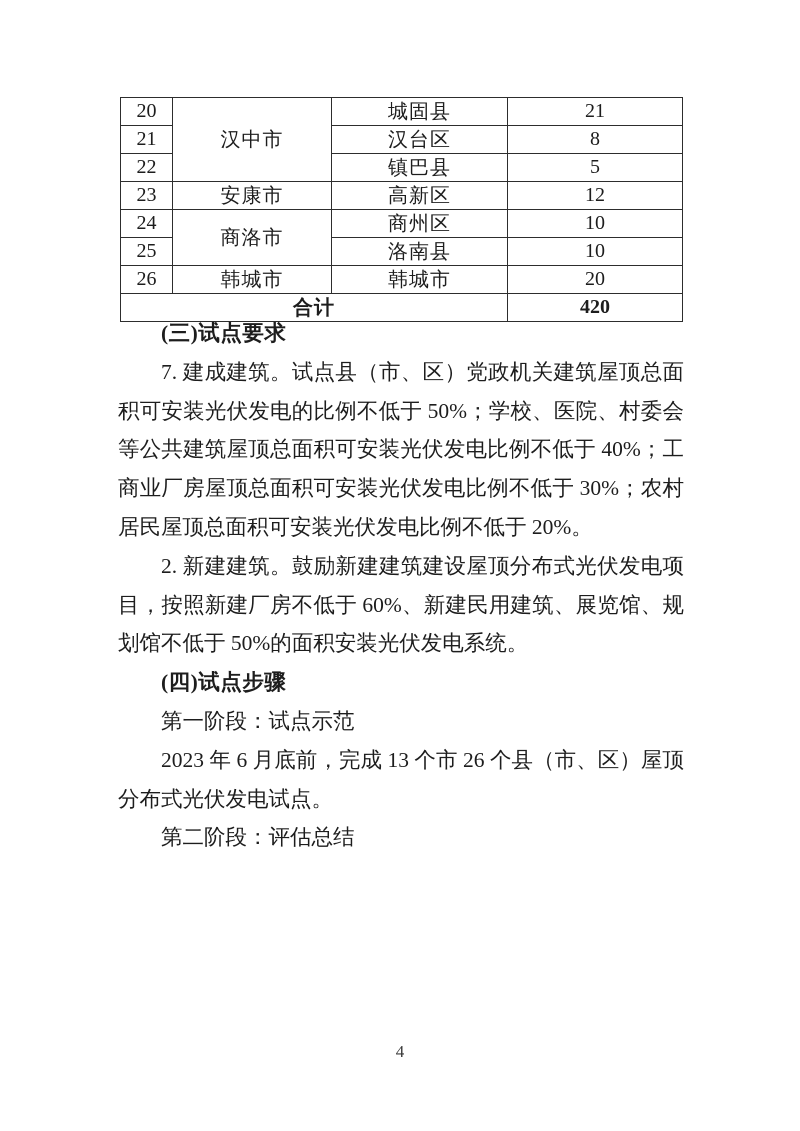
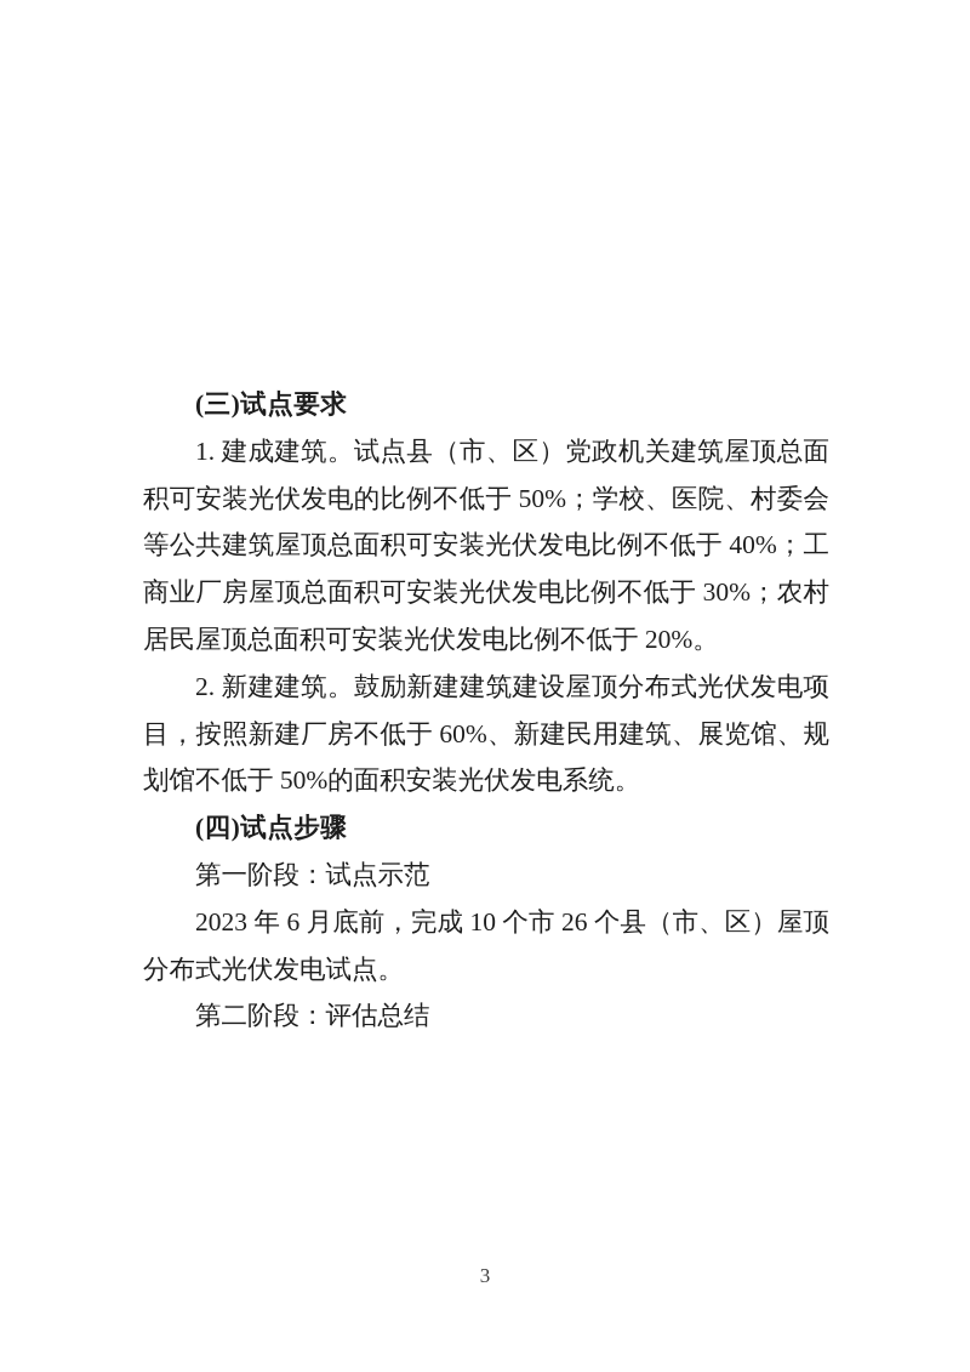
- 20	汉中市	城固县	21
- 21	汉台区	8
- 22	镇巴县	5
- 23	安康市	高新区	12
- 24	商洛市	商州区	10
- 25	洛南县	10
- 26	韩城市	韩城市	20
- 合计	420
  (三)试点要求
- 7. 建成建筑。试点县（市、区）党政机关建筑屋顶总面积可安装光伏发电的比例不低于 50%；学校、医院、村委会等公共建筑屋顶总面积可安装光伏发电比例不低于 40%；工商业厂房屋顶总面积可安装光伏发电比例不低于 30%；农村居民屋顶总面积可安装光伏发电比例不低于 20%。
+ 1. 建成建筑。试点县（市、区）党政机关建筑屋顶总面积可安装光伏发电的比例不低于 50%；学校、医院、村委会等公共建筑屋顶总面积可安装光伏发电比例不低于 40%；工商业厂房屋顶总面积可安装光伏发电比例不低于 30%；农村居民屋顶总面积可安装光伏发电比例不低于 20%。
  2. 新建建筑。鼓励新建建筑建设屋顶分布式光伏发电项目，按照新建厂房不低于 60%、新建民用建筑、展览馆、规划馆不低于 50%的面积安装光伏发电系统。
  (四)试点步骤
  第一阶段：试点示范
- 2023 年 6 月底前，完成 13 个市 26 个县（市、区）屋顶分布式光伏发电试点。
+ 2023 年 6 月底前，完成 10 个市 26 个县（市、区）屋顶分布式光伏发电试点。
  第二阶段：评估总结
- 4
+ 3
